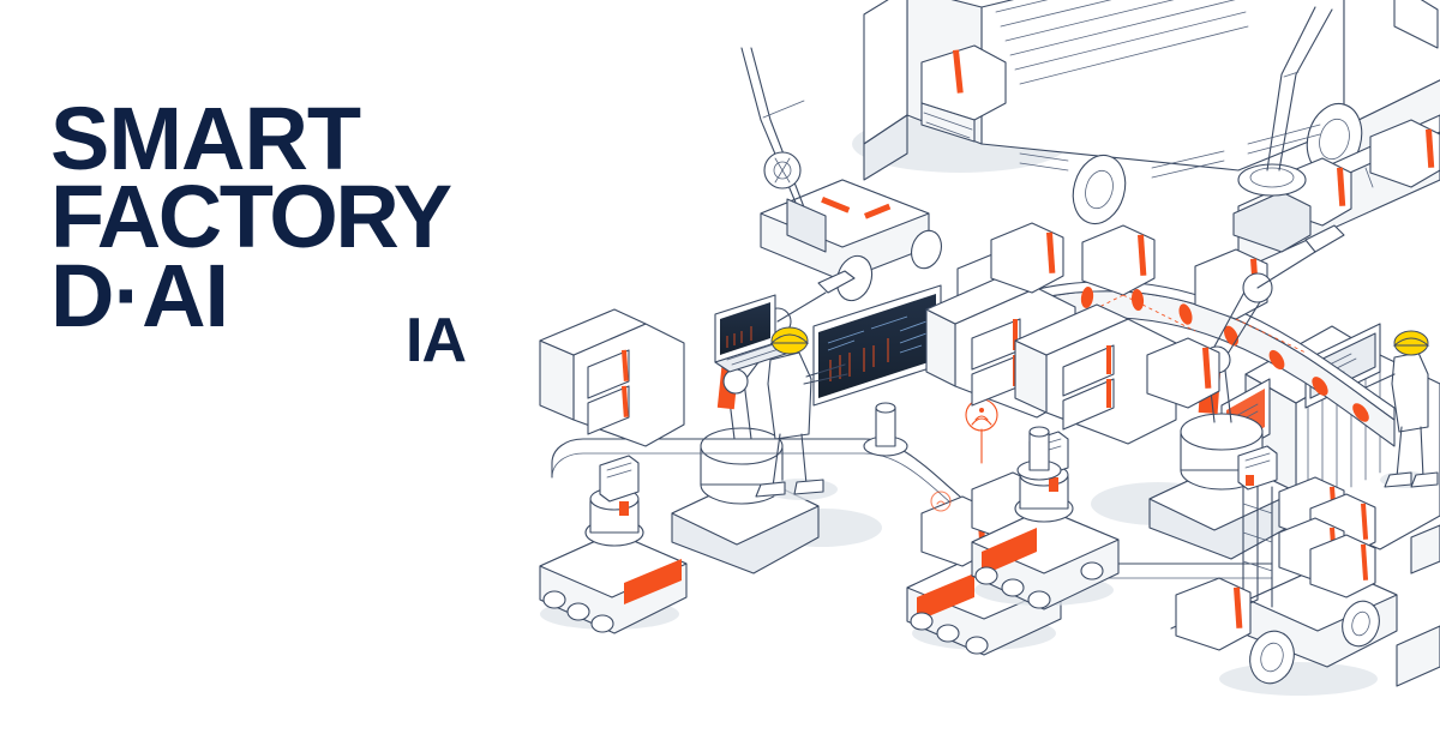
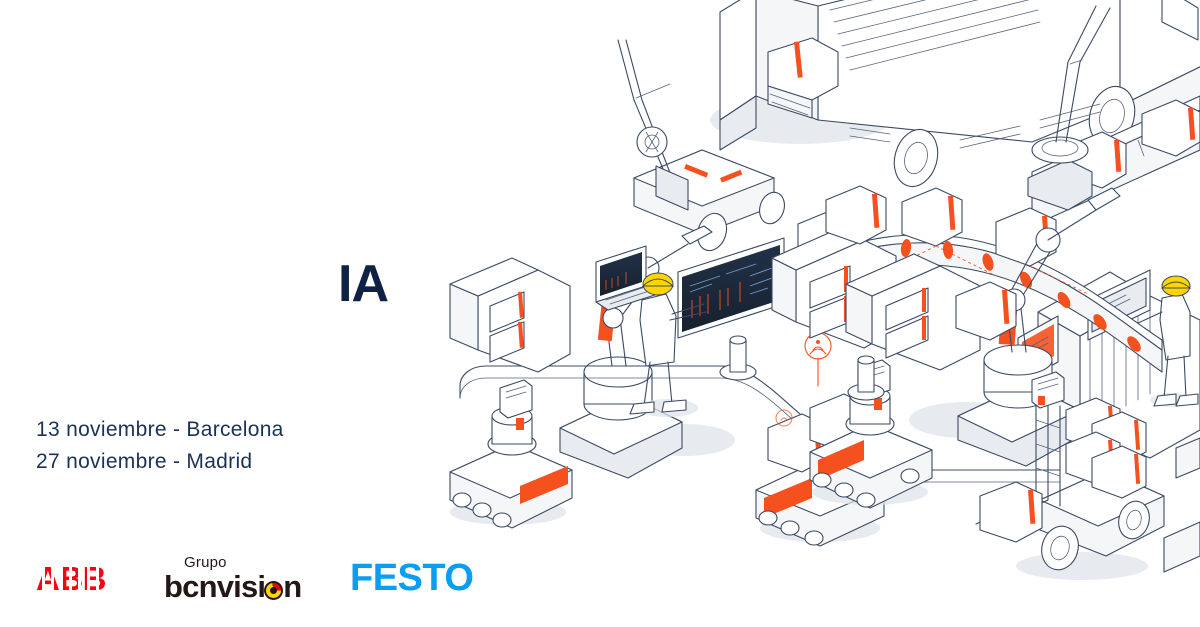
- SMART
- FACTORY
- D·AI
  IA
+ 13 noviembre - Barcelona
+ 27 noviembre - Madrid
+ Grupo
+ bcnvisi
+ n
+ FESTO
